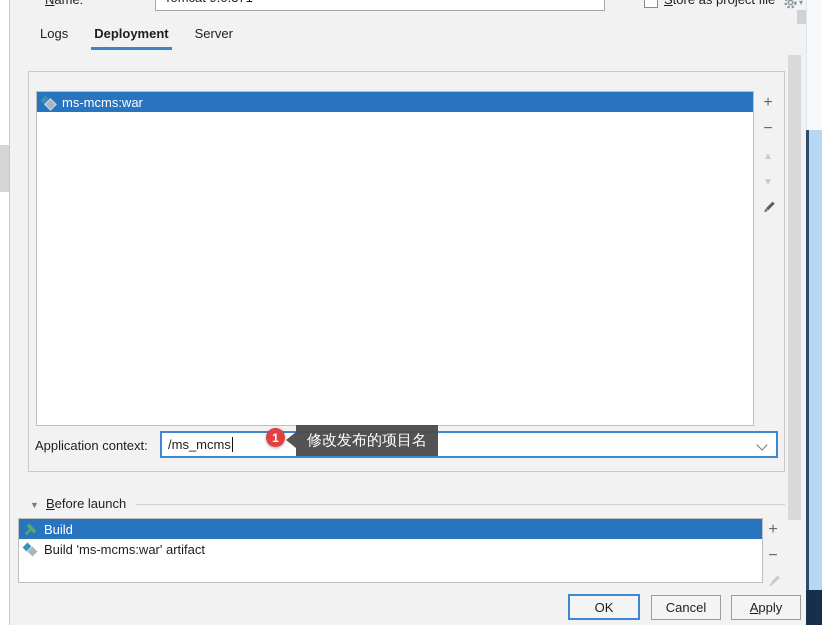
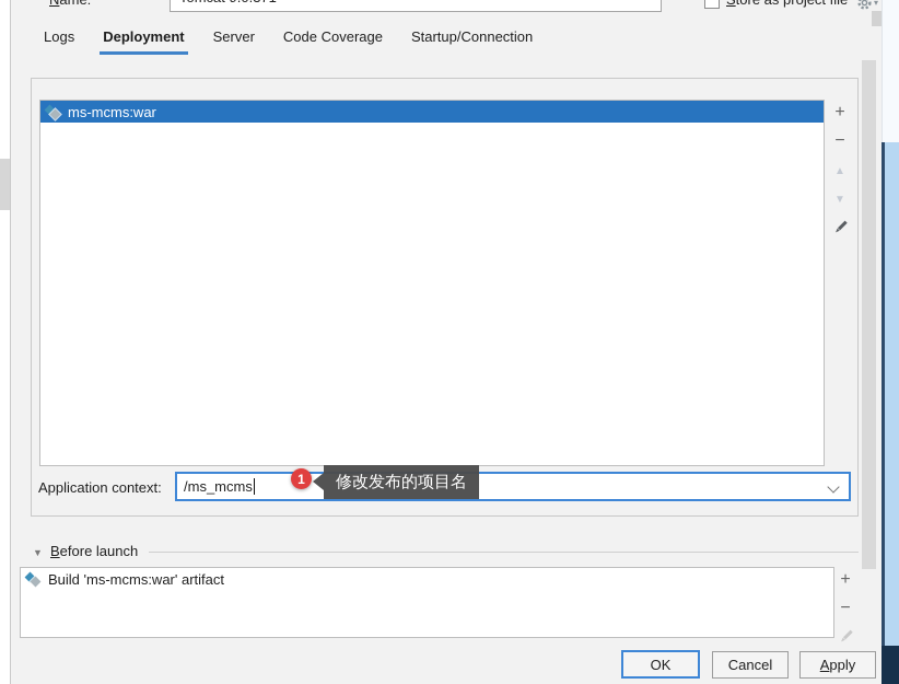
  ▾
  Logs
  Deployment
  Server
+ Code Coverage
+ Startup/Connection
  ms-mcms:war
  +
  −
  ▲
  ▼
  Application context:
  /ms_mcms
  1
  修改发布的项目名
  ▼
  Before launch
- Build
  Build 'ms-mcms:war' artifact
  +
  −
  OK
  Cancel
  A
  pply
